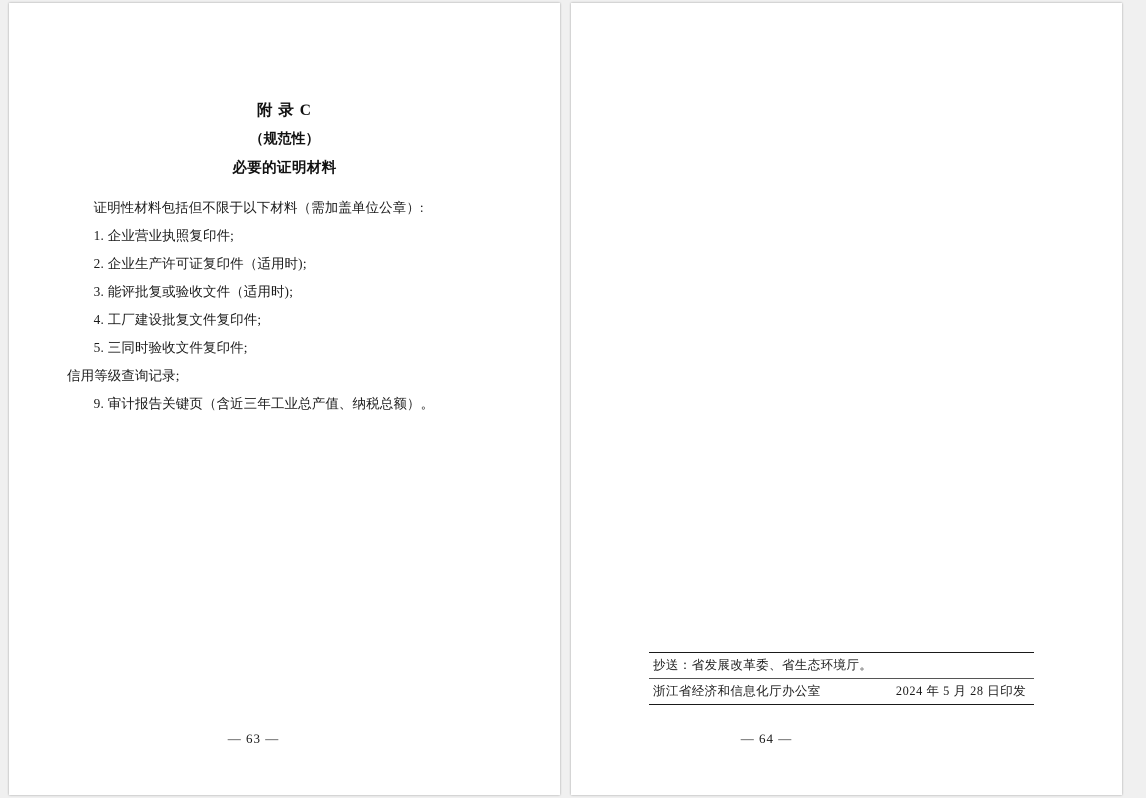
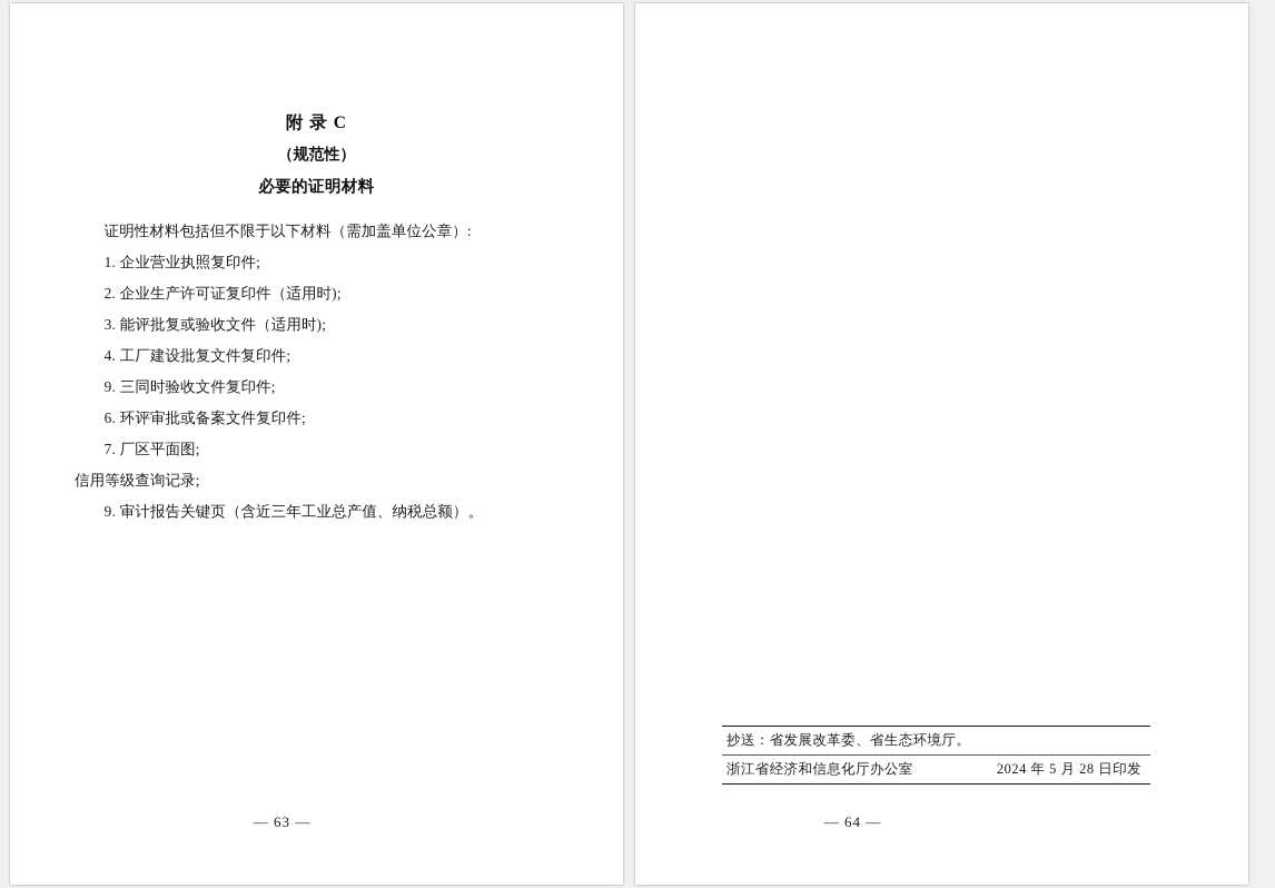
  附 录 C
  （规范性）
  必要的证明材料
  证明性材料包括但不限于以下材料（需加盖单位公章）:
  1. 企业营业执照复印件;
  2. 企业生产许可证复印件（适用时);
  3. 能评批复或验收文件（适用时);
  4. 工厂建设批复文件复印件;
- 5. 三同时验收文件复印件;
+ 9. 三同时验收文件复印件;
+ 6. 环评审批或备案文件复印件;
+ 7. 厂区平面图;
  信用等级查询记录;
  9. 审计报告关键页（含近三年工业总产值、纳税总额）。
  — 63 —
  抄送：省发展改革委、省生态环境厅。
  浙江省经济和信息化厅办公室
  2024 年 5 月 28 日印发
  — 64 —
